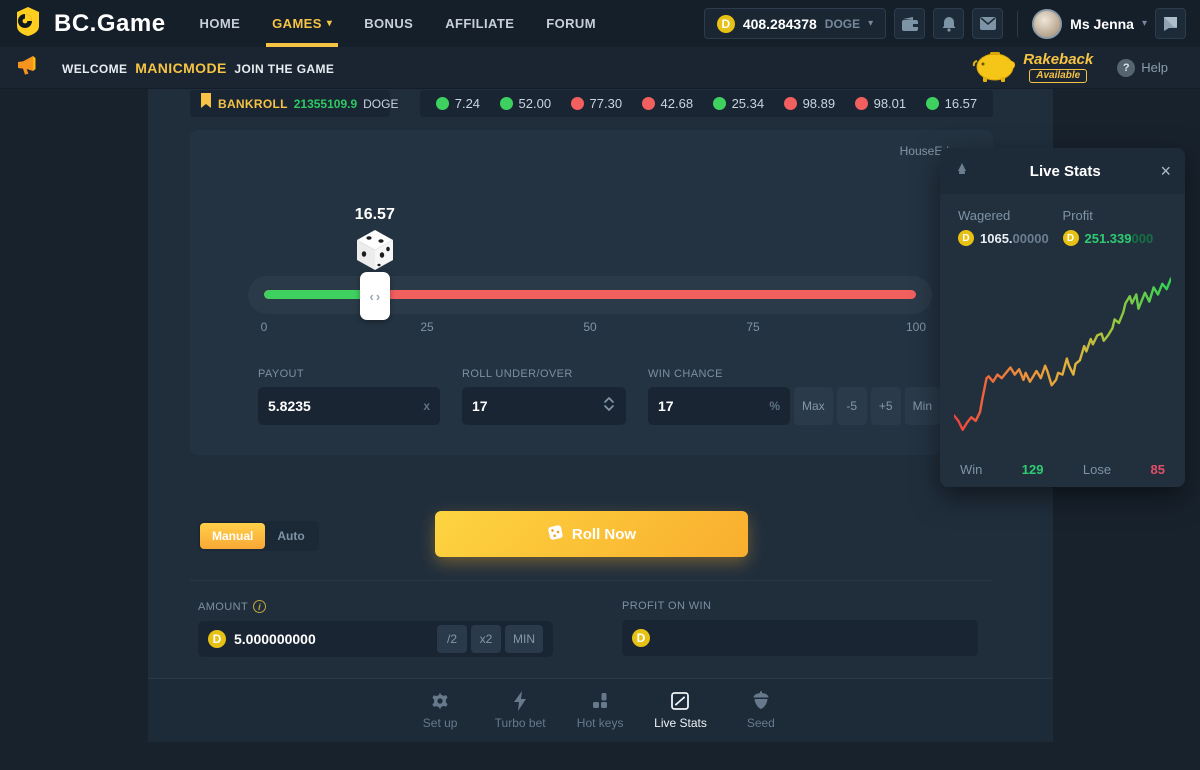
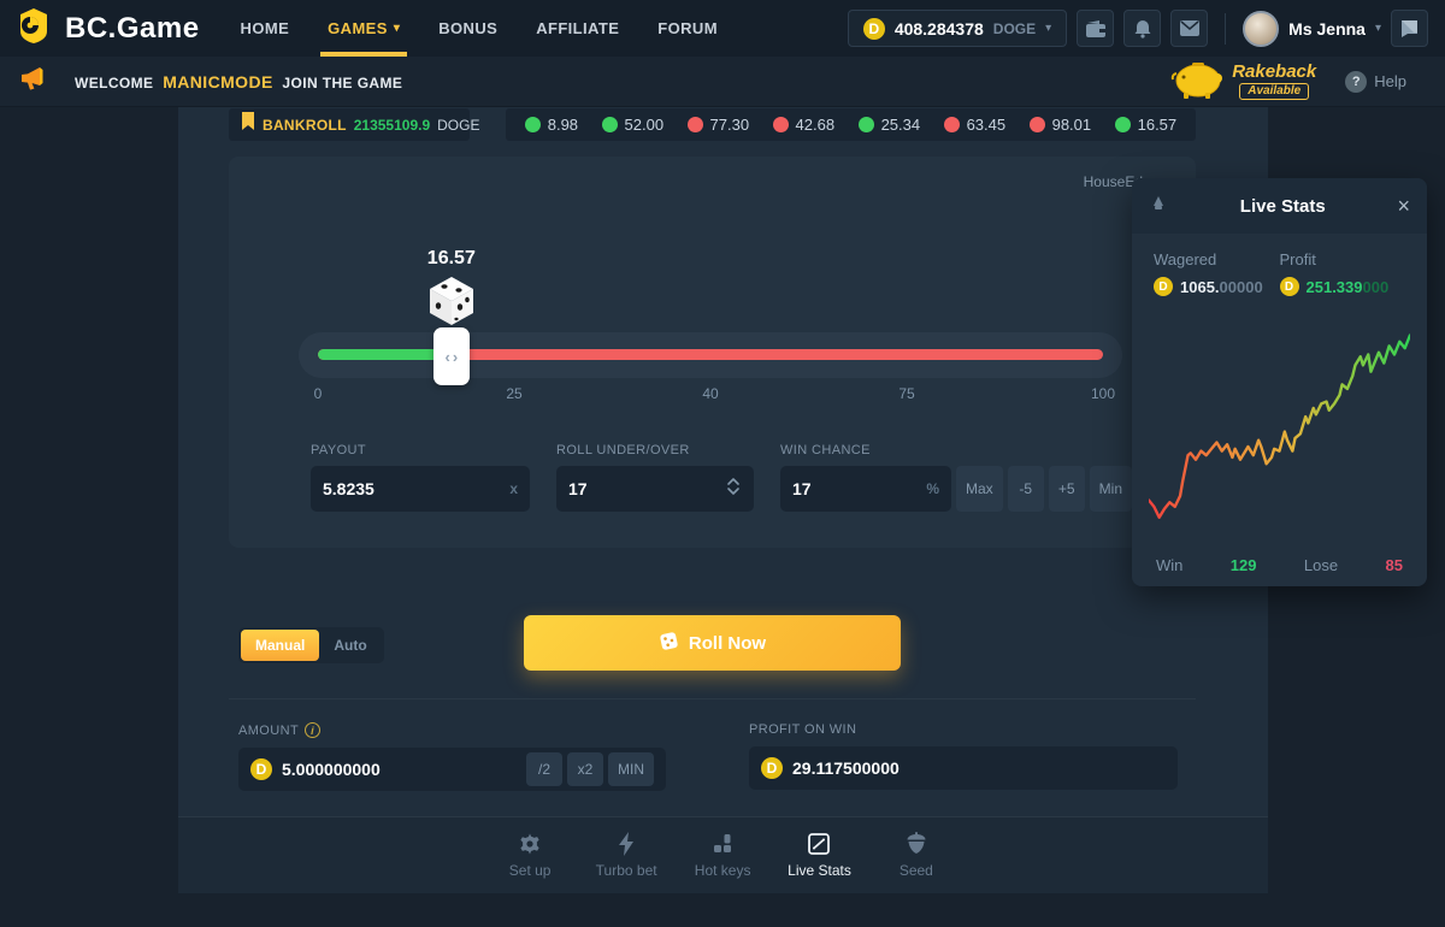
  BC.Game
  HOME
  GAMES
  ▾
  BONUS
  AFFILIATE
  FORUM
  D
  408.284378
  DOGE
  ▾
  Ms Jenna
  ▾
  WELCOME MANICMODE JOIN THE GAME
  Rakeback
  Available
  ?
  Help
  BANKROLL
  21355109.9
  DOGE
- 7.24
+ 8.98
  52.00
  77.30
  42.68
  25.34
- 98.89
+ 63.45
  98.01
  16.57
  HouseE
  16.57
  ‹
  ›
  0
  25
- 50
+ 40
  75
  100
  PAYOUT
  5.8235
  x
  ROLL UNDER/OVER
  17
  WIN CHANCE
  17
  %
  Max
  -5
  +5
  Min
  Manual
  Auto
  Roll Now
  AMOUNT
  i
  D
  5.000000000
  /2
  x2
  MIN
  PROFIT ON WIN
  D
+ 29.117500000
  Set up
  Turbo bet
  Hot keys
  Live Stats
  Seed
  Live Stats
  ×
  Wagered
  D
  1065.00000
  Profit
  D
  251.339000
  Win
  129
  Lose
  85
